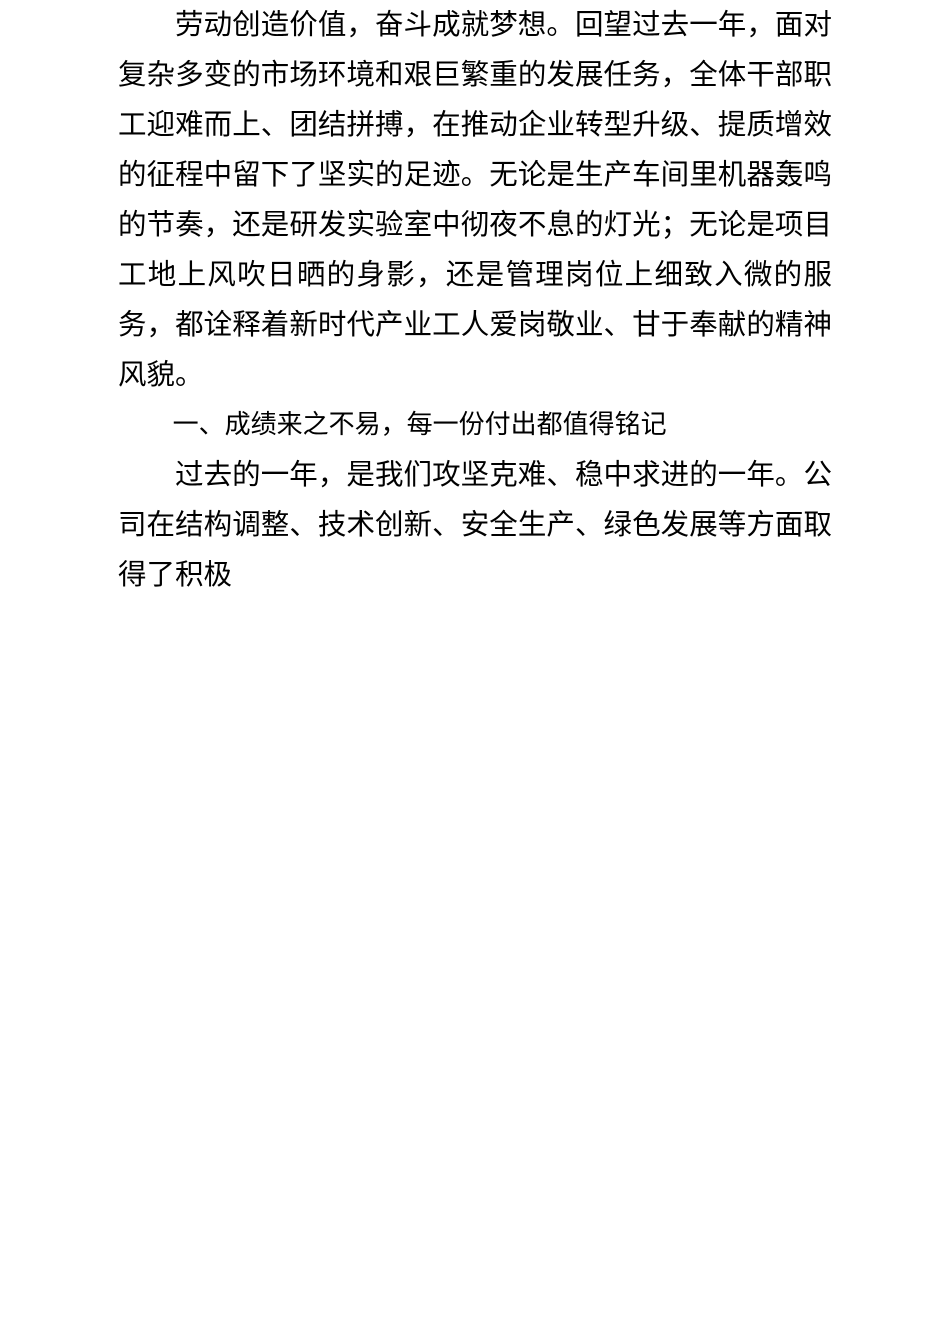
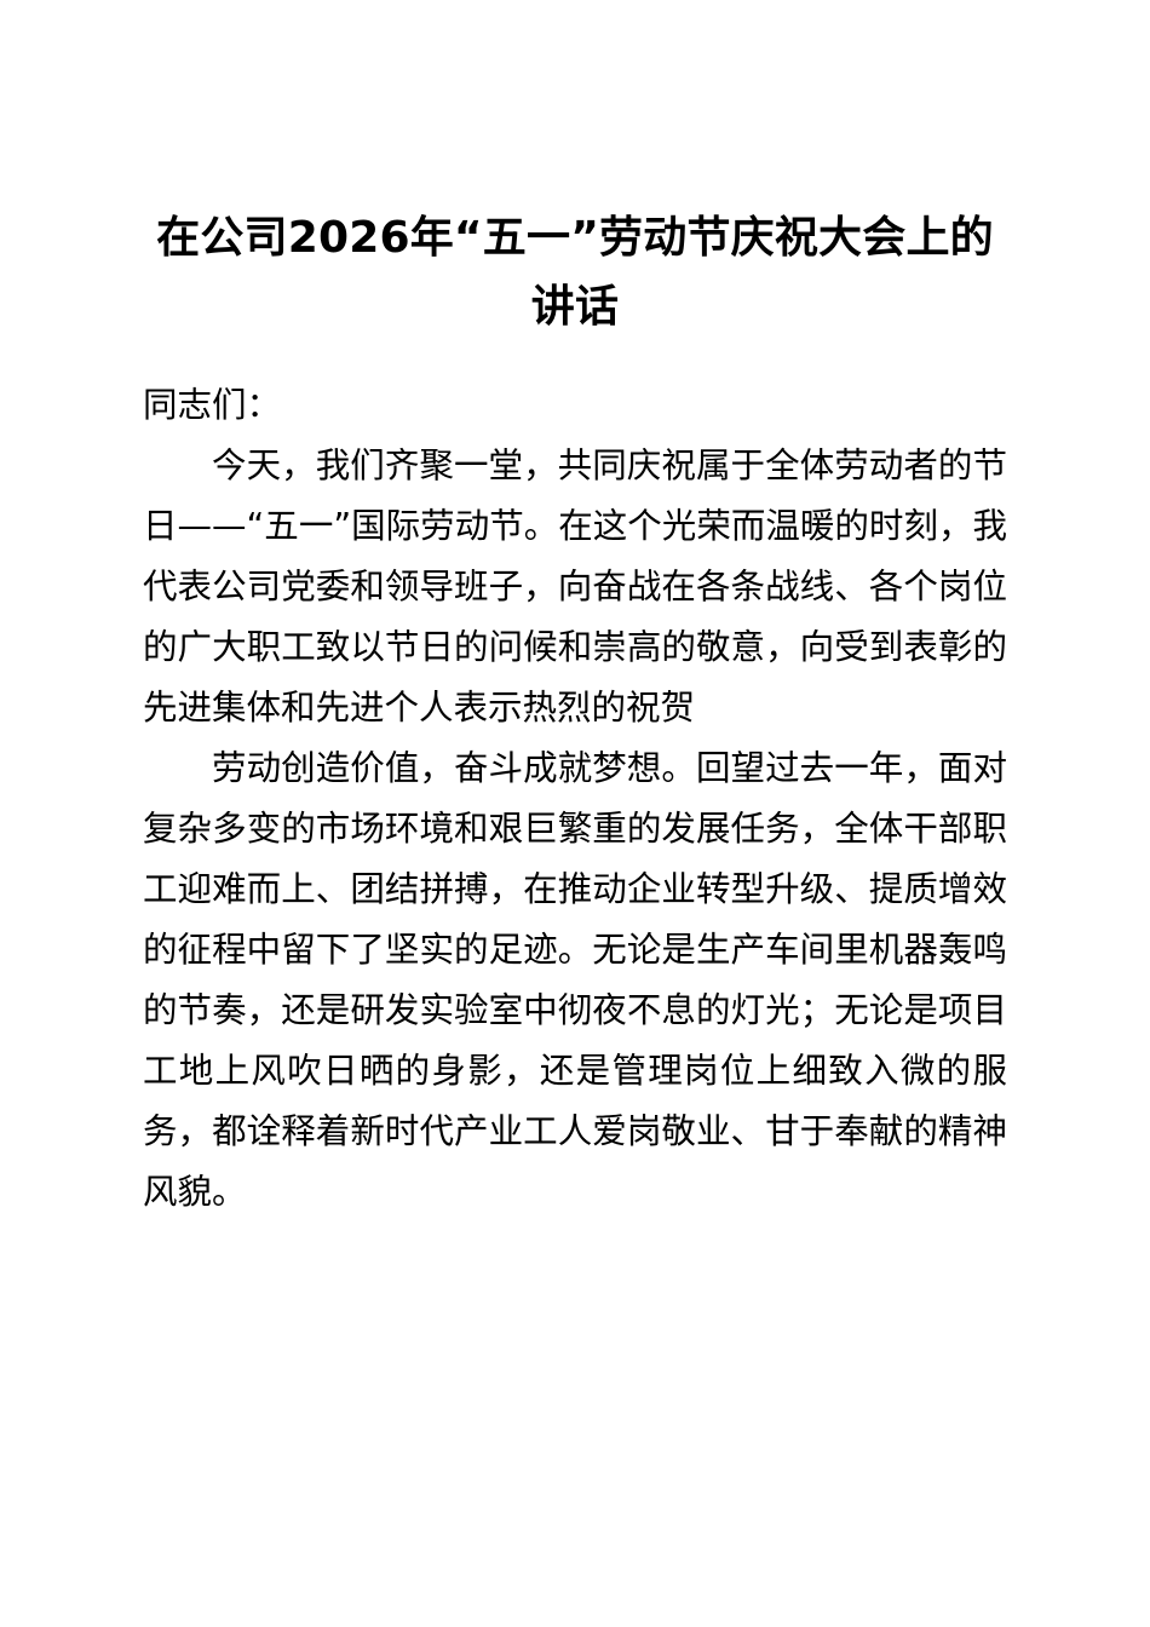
+ 在公司2026年“五一”劳动节庆祝大会上的 讲话
+ 同志们：
+ 今天，我们齐聚一堂，共同庆祝属于全体劳动者的节日——“五一”国际劳动节。在这个光荣而温暖的时刻，我代表公司党委和领导班子，向奋战在各条战线、各个岗位的广大职工致以节日的问候和崇高的敬意，向受到表彰的先进集体和先进个人表示热烈的祝贺
  劳动创造价值，奋斗成就梦想。回望过去一年，面对复杂多变的市场环境和艰巨繁重的发展任务，全体干部职工迎难而上、团结拼搏，在推动企业转型升级、提质增效的征程中留下了坚实的足迹。无论是生产车间里机器轰鸣的节奏，还是研发实验室中彻夜不息的灯光；无论是项目工地上风吹日晒的身影，还是管理岗位上细致入微的服务，都诠释着新时代产业工人爱岗敬业、甘于奉献的精神风貌。
- 一、成绩来之不易，每一份付出都值得铭记
- 过去的一年，是我们攻坚克难、稳中求进的一年。公司在结构调整、技术创新、安全生产、绿色发展等方面取得了积极
